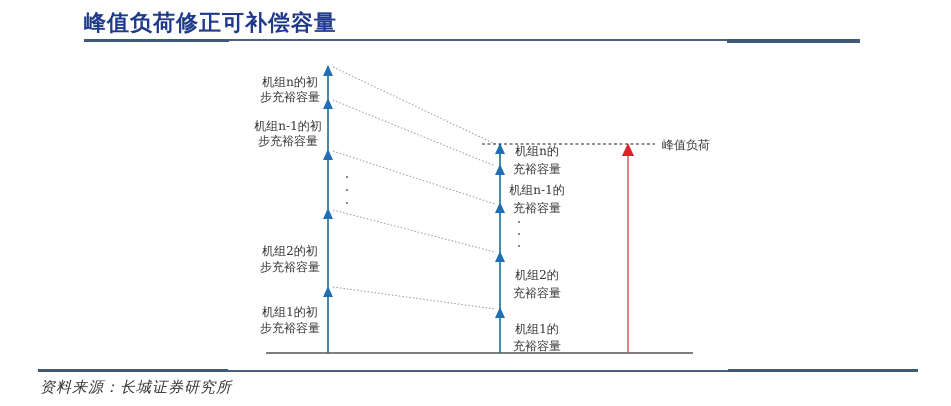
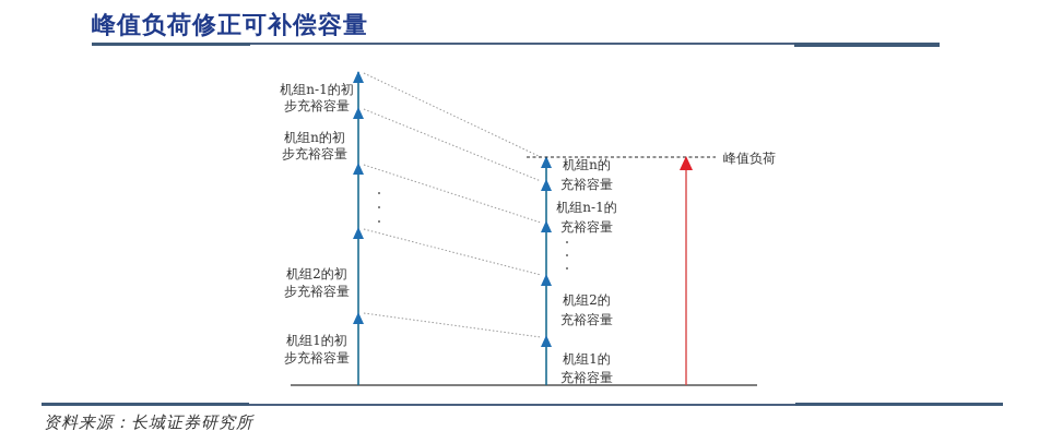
  峰值负荷修正可补偿容量
- 机组n的初
+ 机组n-1的初
  步充裕容量
- 机组n-1的初
+ 机组n的初
  步充裕容量
  机组2的初
  步充裕容量
  机组1的初
  步充裕容量
  机组n的
  充裕容量
  机组n-1的
  充裕容量
  机组2的
  充裕容量
  机组1的
  充裕容量
  峰值负荷
  资料来源：长城证券研究所
